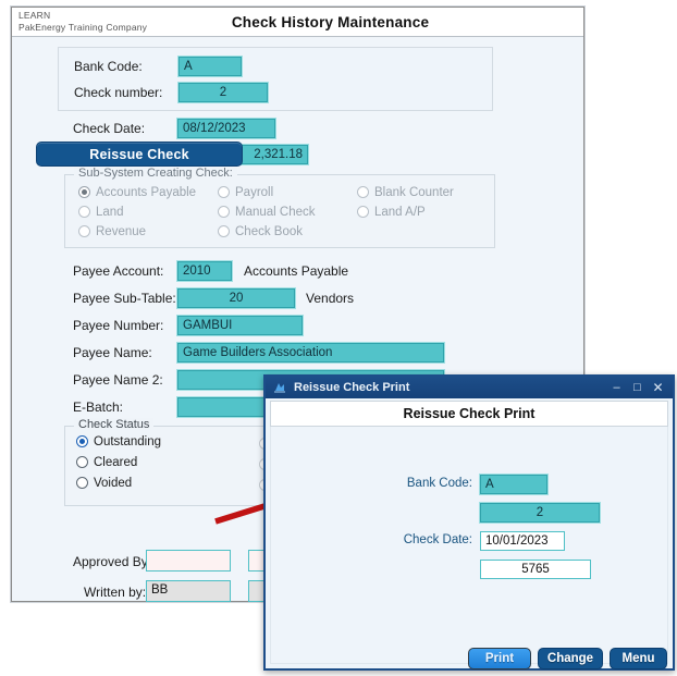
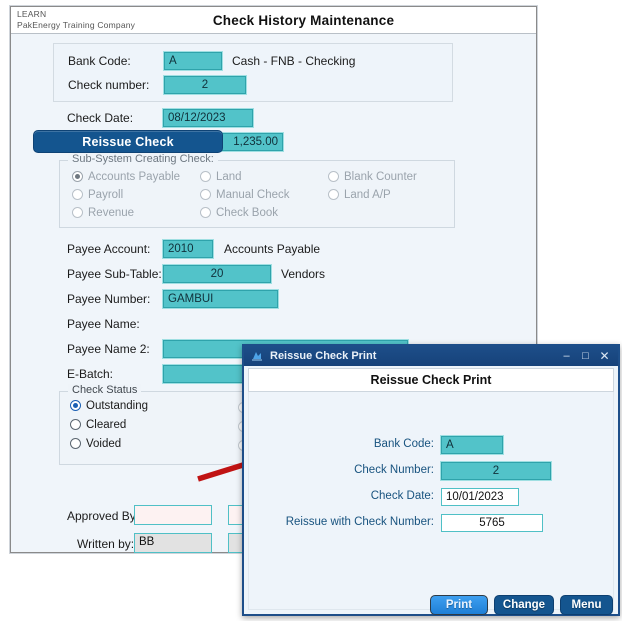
  LEARN
  PakEnergy Training Company
  Check History Maintenance
  Bank Code:
  A
+ Cash - FNB - Checking
  Check number:
  2
  Check Date:
  08/12/2023
- 2,321.18
+ 1,235.00
  Sub-System Creating Check:
  Accounts Payable
- Land
+ Payroll
  Revenue
- Payroll
+ Land
  Manual Check
  Check Book
  Blank Counter
  Land A/P
  Payee Account:
  2010
  Accounts Payable
  Payee Sub-Table:
  20
  Vendors
  Payee Number:
  GAMBUI
  Payee Name:
- Game Builders Association
  Payee Name 2:
  E-Batch:
  Check Status
  Outstanding
  Cleared
  Voided
  Reissue Check
  Approved By
  Written by:
  BB
  Reissue Check Print
  –
  □
  ✕
  Reissue Check Print
  Bank Code:
  A
+ Check Number:
  2
  Check Date:
  10/01/2023
+ Reissue with Check Number:
  5765
  Print
  Change
  Menu
